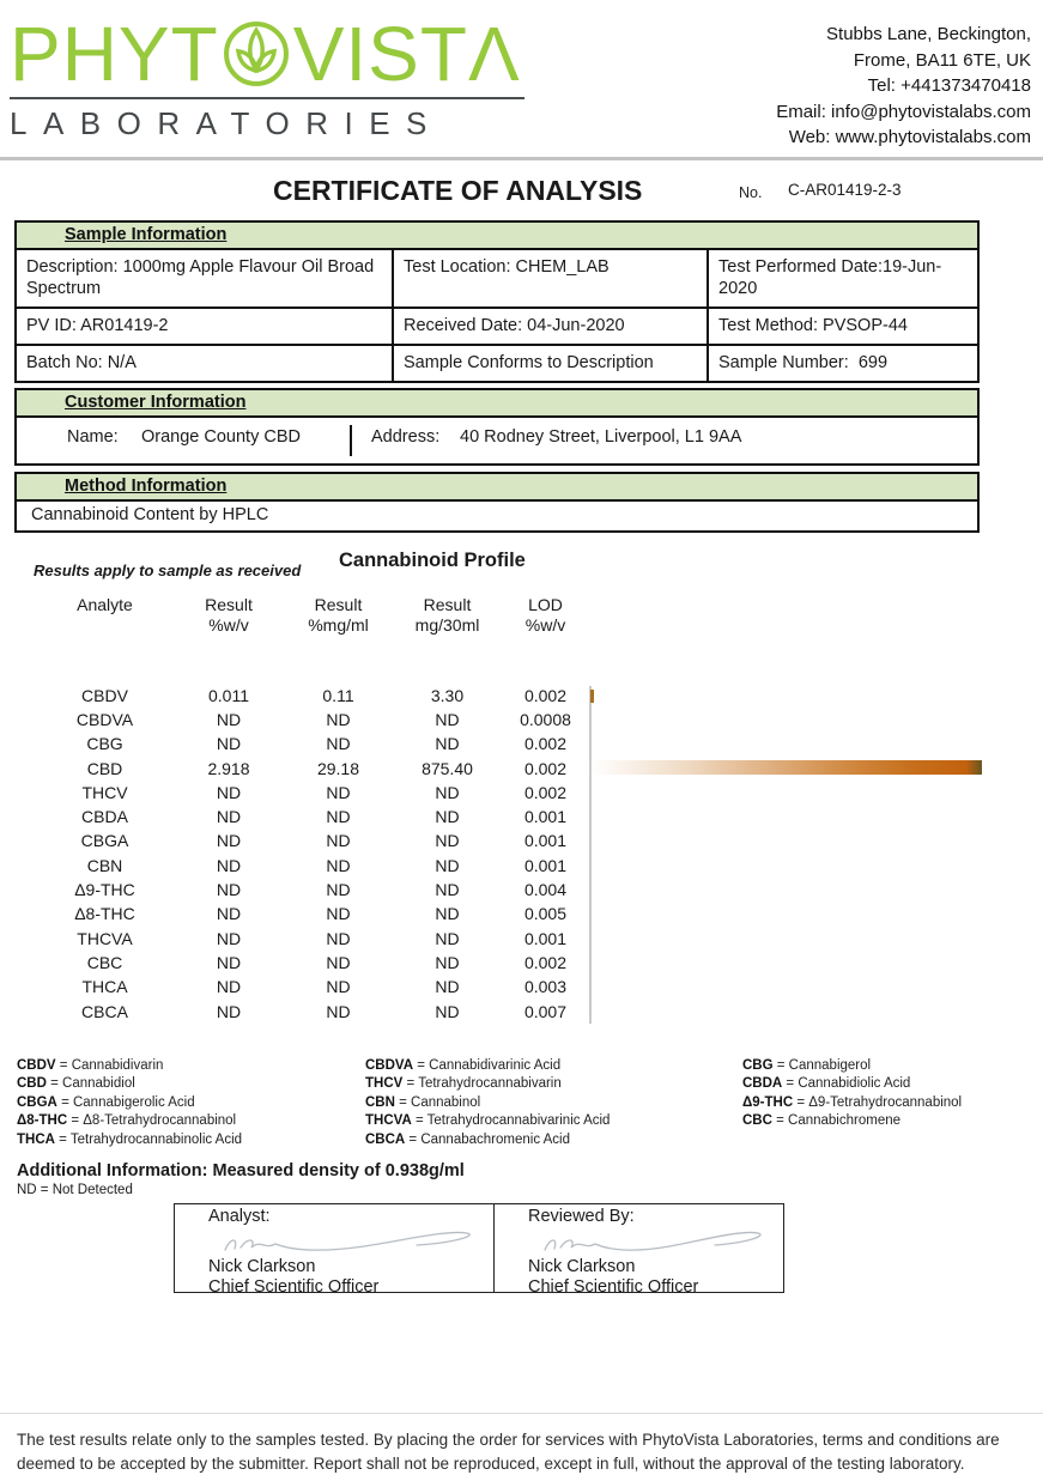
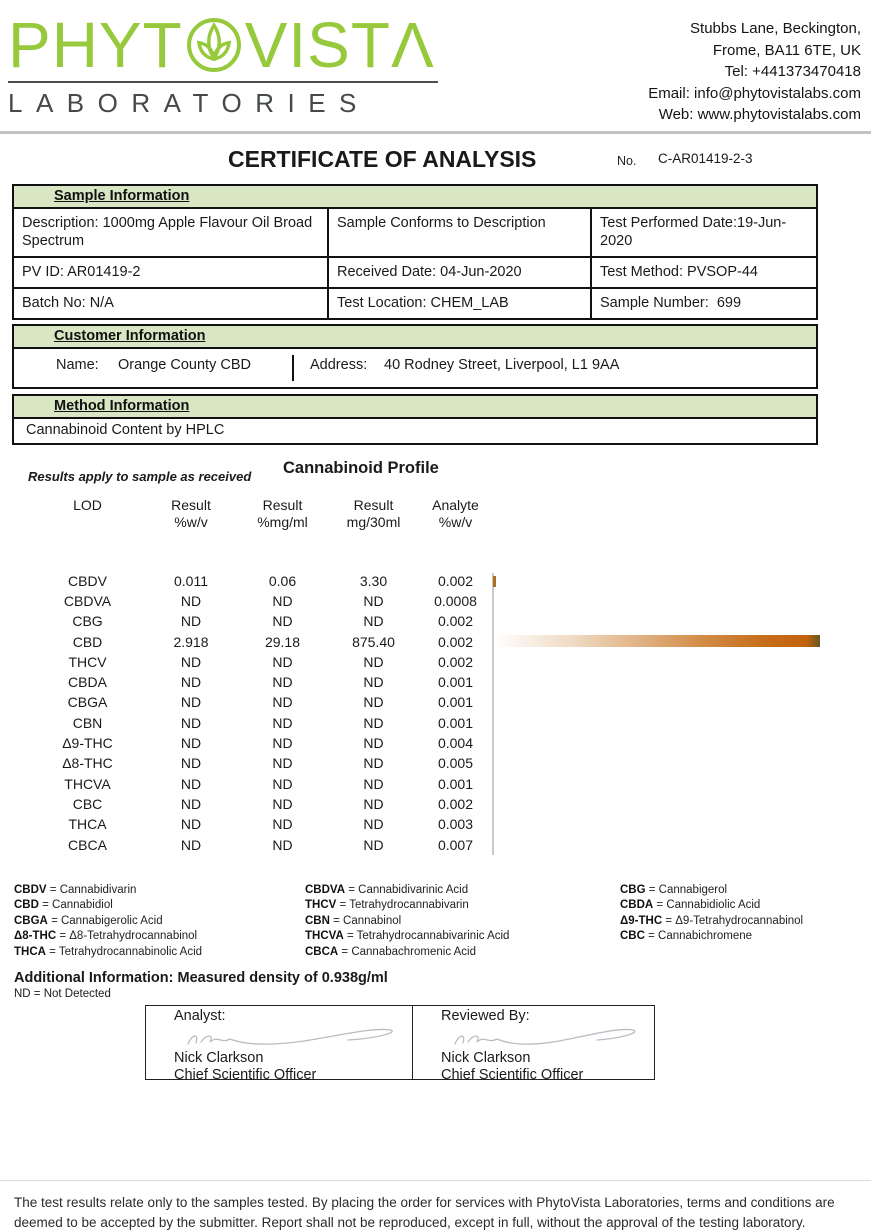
  PHYT
  VISTΛ
  LABORATORIES
  Stubbs Lane, Beckington,
  Frome, BA11 6TE, UK
  Tel: +441373470418
  Email: info@phytovistalabs.com
  Web: www.phytovistalabs.com
  CERTIFICATE OF ANALYSIS
  No.
  C-AR01419-2-3
  Sample Information
  Description: 1000mg Apple Flavour Oil Broad Spectrum
- Test Location: CHEM_LAB
+ Sample Conforms to Description
  Test Performed Date:19-Jun-2020
  PV ID: AR01419-2
  Received Date: 04-Jun-2020
  Test Method: PVSOP-44
  Batch No: N/A
- Sample Conforms to Description
+ Test Location: CHEM_LAB
  Sample Number: 699
  Customer Information
  Name:
  Orange County CBD
  Address:
  40 Rodney Street, Liverpool, L1 9AA
  Method Information
  Cannabinoid Content by HPLC
  Results apply to sample as received
  Cannabinoid Profile
- Analyte
+ LOD
  Result
  %w/v
  Result
  %mg/ml
  Result
  mg/30ml
- LOD
+ Analyte
  %w/v
  CBDV
  0.011
- 0.11
+ 0.06
  3.30
  0.002
  CBDVA
  ND
  ND
  ND
  0.0008
  CBG
  ND
  ND
  ND
  0.002
  CBD
  2.918
  29.18
  875.40
  0.002
  THCV
  ND
  ND
  ND
  0.002
  CBDA
  ND
  ND
  ND
  0.001
  CBGA
  ND
  ND
  ND
  0.001
  CBN
  ND
  ND
  ND
  0.001
  Δ9-THC
  ND
  ND
  ND
  0.004
  Δ8-THC
  ND
  ND
  ND
  0.005
  THCVA
  ND
  ND
  ND
  0.001
  CBC
  ND
  ND
  ND
  0.002
  THCA
  ND
  ND
  ND
  0.003
  CBCA
  ND
  ND
  ND
  0.007
  CBDV = Cannabidivarin
  CBD = Cannabidiol
  CBGA = Cannabigerolic Acid
  Δ8-THC = Δ8-Tetrahydrocannabinol
  THCA = Tetrahydrocannabinolic Acid
  CBDVA = Cannabidivarinic Acid
  THCV = Tetrahydrocannabivarin
  CBN = Cannabinol
  THCVA = Tetrahydrocannabivarinic Acid
  CBCA = Cannabachromenic Acid
  CBG = Cannabigerol
  CBDA = Cannabidiolic Acid
  Δ9-THC = Δ9-Tetrahydrocannabinol
  CBC = Cannabichromene
  Additional Information: Measured density of 0.938g/ml
  ND = Not Detected
  Analyst:
  Nick Clarkson
  Chief Scientific Officer
  Reviewed By:
  Nick Clarkson
  Chief Scientific Officer
  The test results relate only to the samples tested. By placing the order for services with PhytoVista Laboratories, terms and conditions are
  deemed to be accepted by the submitter. Report shall not be reproduced, except in full, without the approval of the testing laboratory.
